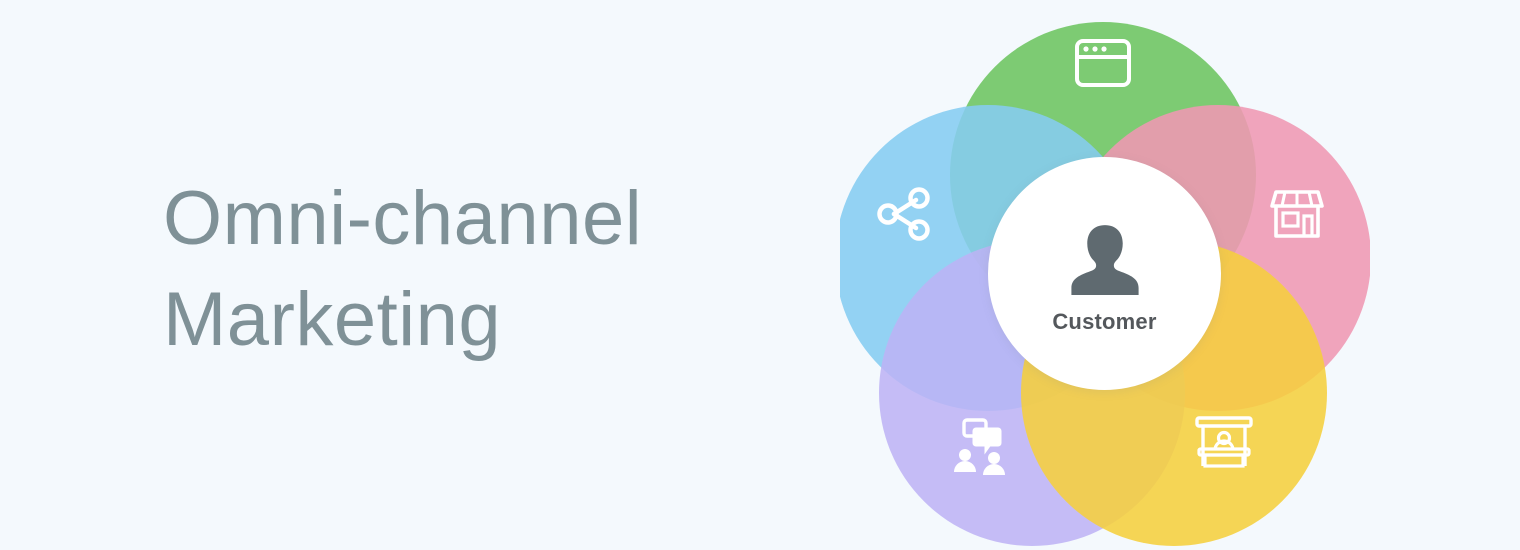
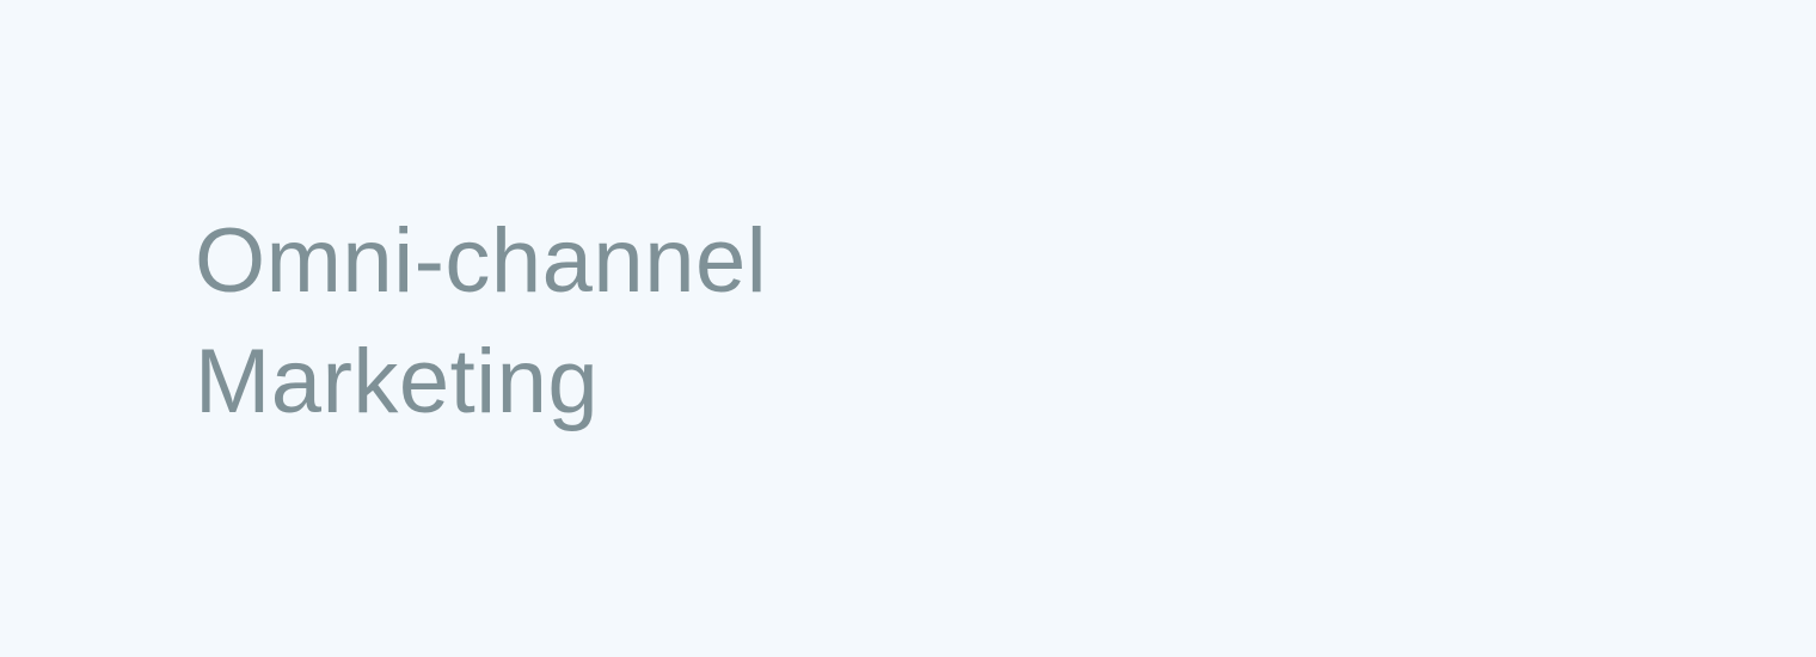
  Omni-channel
  Marketing
- Customer
